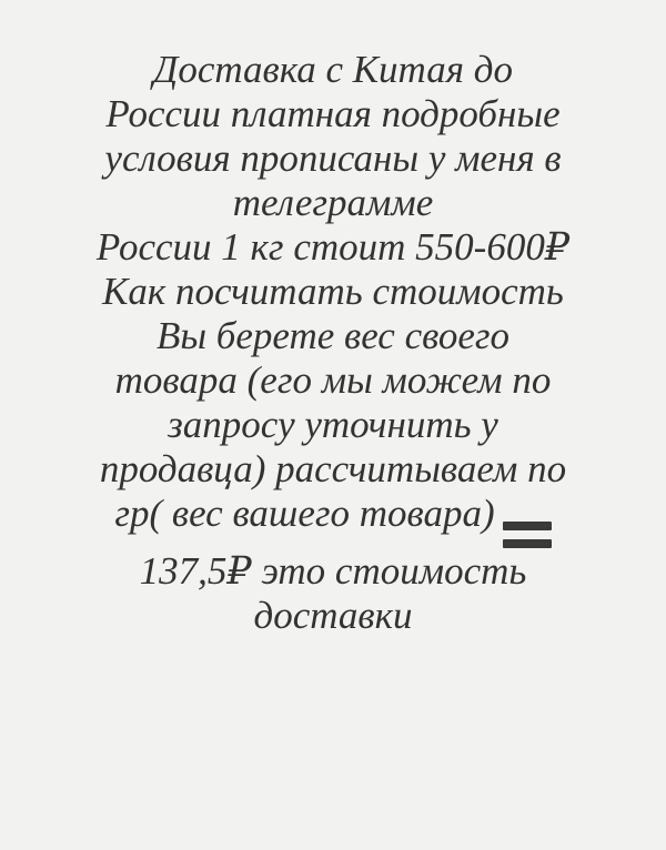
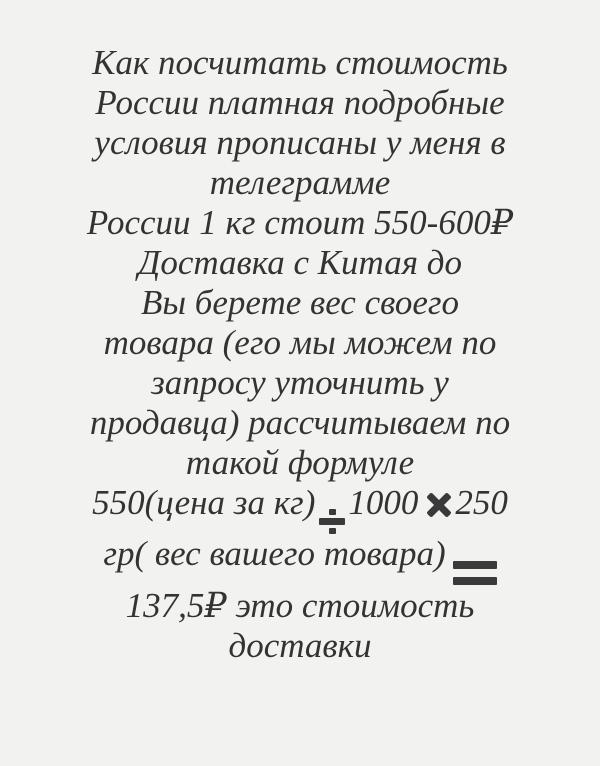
- Доставка с Китая до
+ Как посчитать стоимость
  России платная подробные
  условия прописаны у меня в
  телеграмме
  России 1 кг стоит 550-600₽
- Как посчитать стоимость
+ Доставка с Китая до
  Вы берете вес своего
  товара (его мы можем по
  запросу уточнить у
  продавца) рассчитываем по
+ такой формуле
+ 550(цена за кг) 1000 250
  гр( вес вашего товара)
  137,5₽ это стоимость
  доставки
